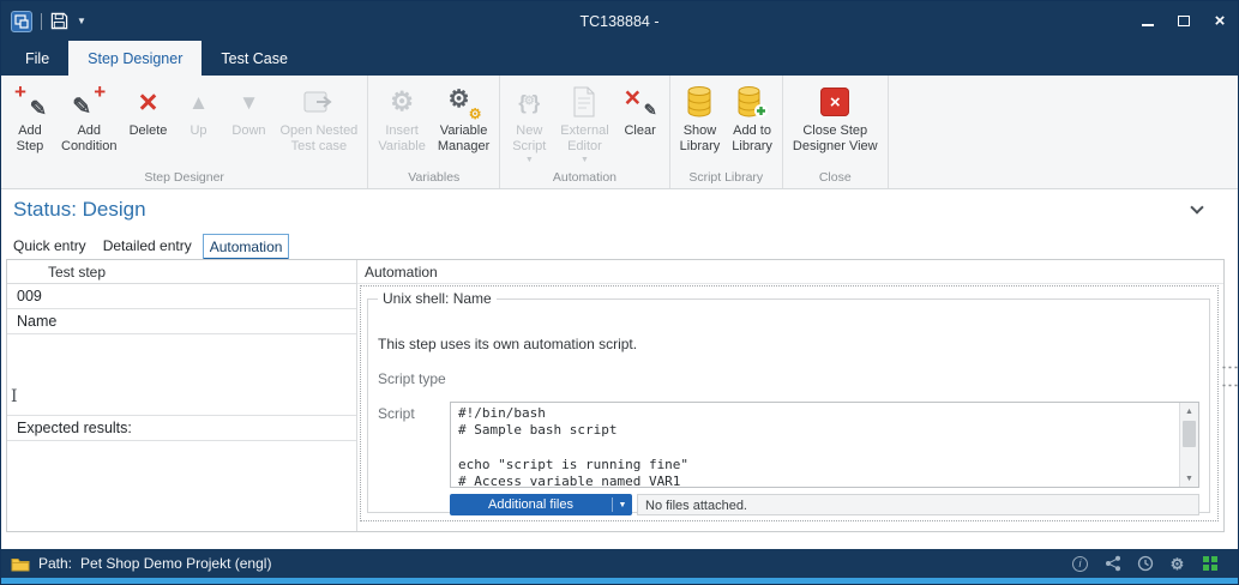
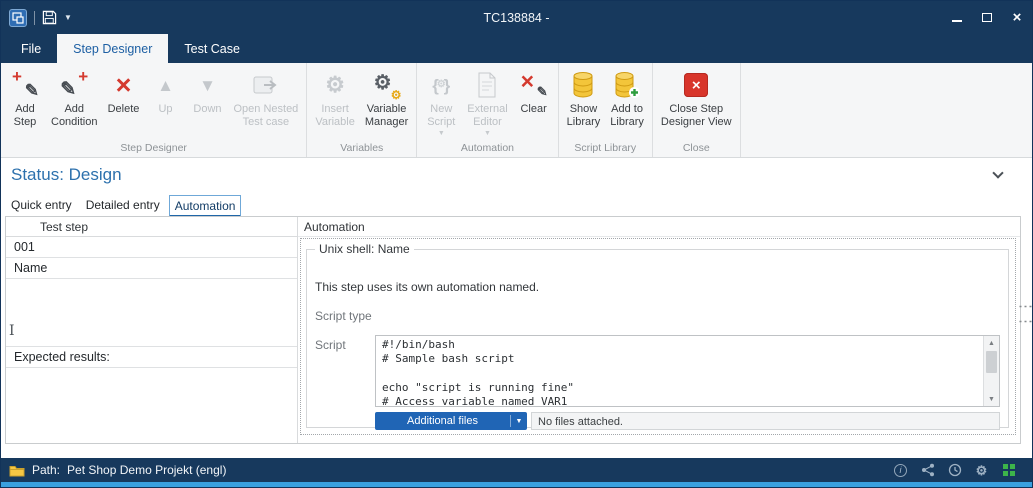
  ▼
  TC138884 -
  ×
  File
  Step Designer
  Test Case
  +
  ✎
  Add
  Step
  +
  ✎
  Add
  Condition
  ×
  Delete
  ▲
  Up
  ▼
  Down
  Open Nested
  Test case
  Step Designer
  ⚙
  Insert
  Variable
  ⚙
  ⚙
  Variable
  Manager
  Variables
  { }
  ⚙
  New
  Script
  External
  Editor
  ×
  ✎
  Clear
  Automation
  Show
  Library
  Add to
  Library
  Script Library
  ×
  Close Step
  Designer View
  Close
  Status: Design
  Quick entry
  Detailed entry
  Automation
  Test step
- 009
+ 001
  Name
  Expected results:
  Automation
  Unix shell: Name
- This step uses its own automation script.
+ This step uses its own automation named.
  Script type
  Script
  #!/bin/bash
  # Sample bash script
  echo "script is running fine"
  # Access variable named VAR1
  Additional files
  No files attached.
  I
  Path:
  Pet Shop Demo Projekt (engl)
  i
  ⚙
